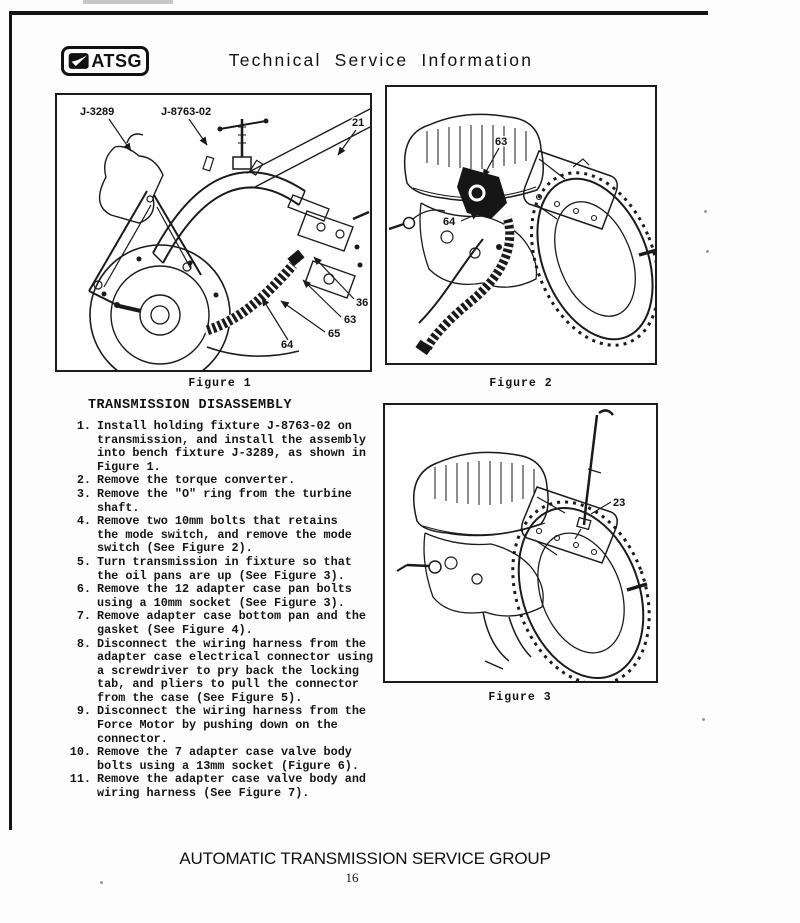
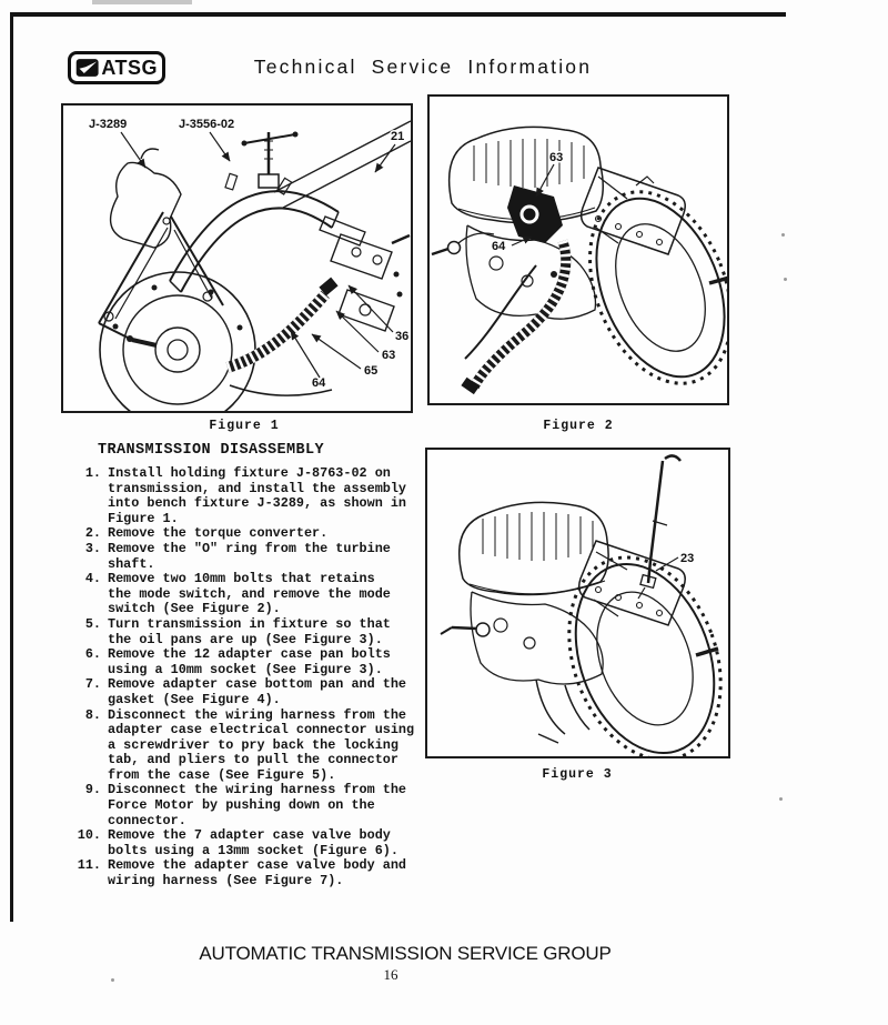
  ATSG
  Technical Service Information
  J-3289
- J-8763-02
+ J-3556-02
  21
  36
  63
  65
  64
  Figure 1
  63
  64
  Figure 2
  23
  Figure 3
  TRANSMISSION DISASSEMBLY
  1.
  Install holding fixture J-8763-02 on
  transmission, and install the assembly
  into bench fixture J-3289, as shown in
  Figure 1.
  2.
  Remove the torque converter.
  3.
  Remove the "O" ring from the turbine
  shaft.
  4.
  Remove two 10mm bolts that retains
  the mode switch, and remove the mode
  switch (See Figure 2).
  5.
  Turn transmission in fixture so that
  the oil pans are up (See Figure 3).
  6.
  Remove the 12 adapter case pan bolts
  using a 10mm socket (See Figure 3).
  7.
  Remove adapter case bottom pan and the
  gasket (See Figure 4).
  8.
  Disconnect the wiring harness from the
  adapter case electrical connector using
  a screwdriver to pry back the locking
  tab, and pliers to pull the connector
  from the case (See Figure 5).
  9.
  Disconnect the wiring harness from the
  Force Motor by pushing down on the
  connector.
  10.
  Remove the 7 adapter case valve body
  bolts using a 13mm socket (Figure 6).
  11.
  Remove the adapter case valve body and
  wiring harness (See Figure 7).
  AUTOMATIC TRANSMISSION SERVICE GROUP
  16
